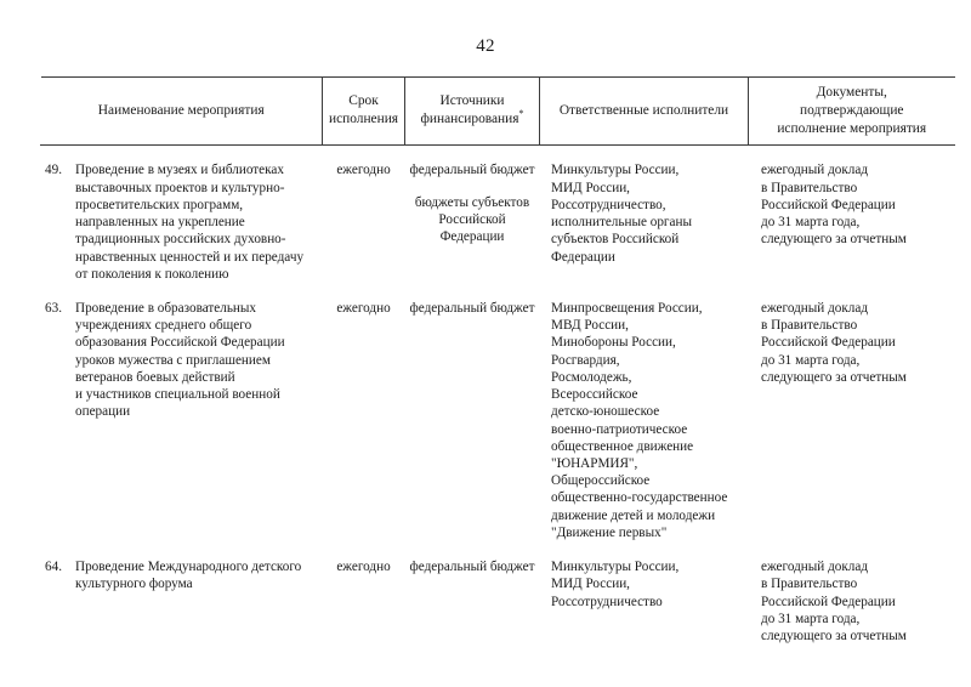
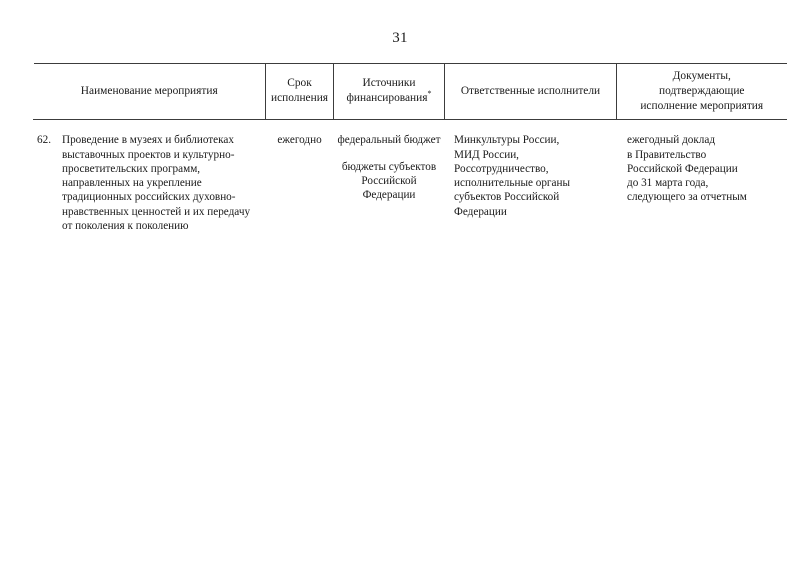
- 42
+ 31
  Наименование мероприятия	Срок исполнения	Источники финансирования*	Ответственные исполнители	Документы, подтверждающие исполнение мероприятия
- 49.	Проведение в музеях и библиотеках выставочных проектов и культурно- просветительских программ, направленных на укрепление традиционных российских духовно- нравственных ценностей и их передачу от поколения к поколению	ежегодно	федеральный бюджет бюджеты субъектов Российской Федерации	Минкультуры России, МИД России, Россотрудничество, исполнительные органы субъектов Российской Федерации	ежегодный доклад в Правительство Российской Федерации до 31 марта года, следующего за отчетным
+ 62.	Проведение в музеях и библиотеках выставочных проектов и культурно- просветительских программ, направленных на укрепление традиционных российских духовно- нравственных ценностей и их передачу от поколения к поколению	ежегодно	федеральный бюджет бюджеты субъектов Российской Федерации	Минкультуры России, МИД России, Россотрудничество, исполнительные органы субъектов Российской Федерации	ежегодный доклад в Правительство Российской Федерации до 31 марта года, следующего за отчетным
- 63.	Проведение в образовательных учреждениях среднего общего образования Российской Федерации уроков мужества с приглашением ветеранов боевых действий и участников специальной военной операции	ежегодно	федеральный бюджет	Минпросвещения России, МВД России, Минобороны России, Росгвардия, Росмолодежь, Всероссийское детско-юношеское военно-патриотическое общественное движение "ЮНАРМИЯ", Общероссийское общественно-государственное движение детей и молодежи "Движение первых"	ежегодный доклад в Правительство Российской Федерации до 31 марта года, следующего за отчетным
- 64.	Проведение Международного детского культурного форума	ежегодно	федеральный бюджет	Минкультуры России, МИД России, Россотрудничество	ежегодный доклад в Правительство Российской Федерации до 31 марта года, следующего за отчетным
